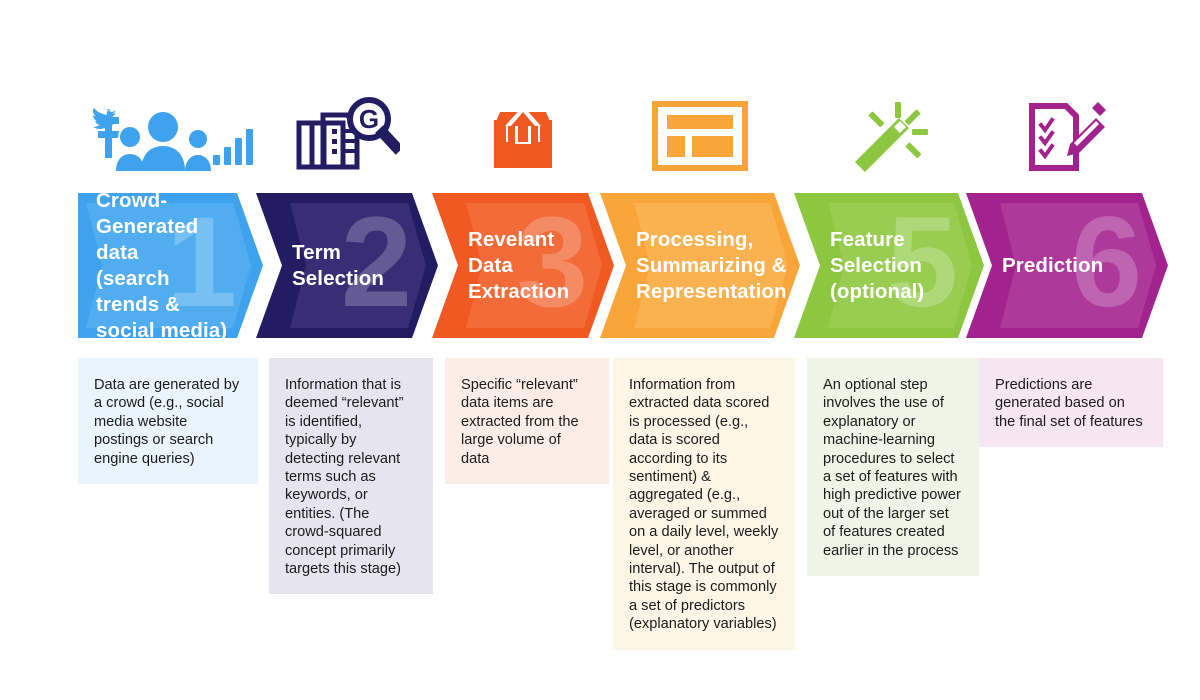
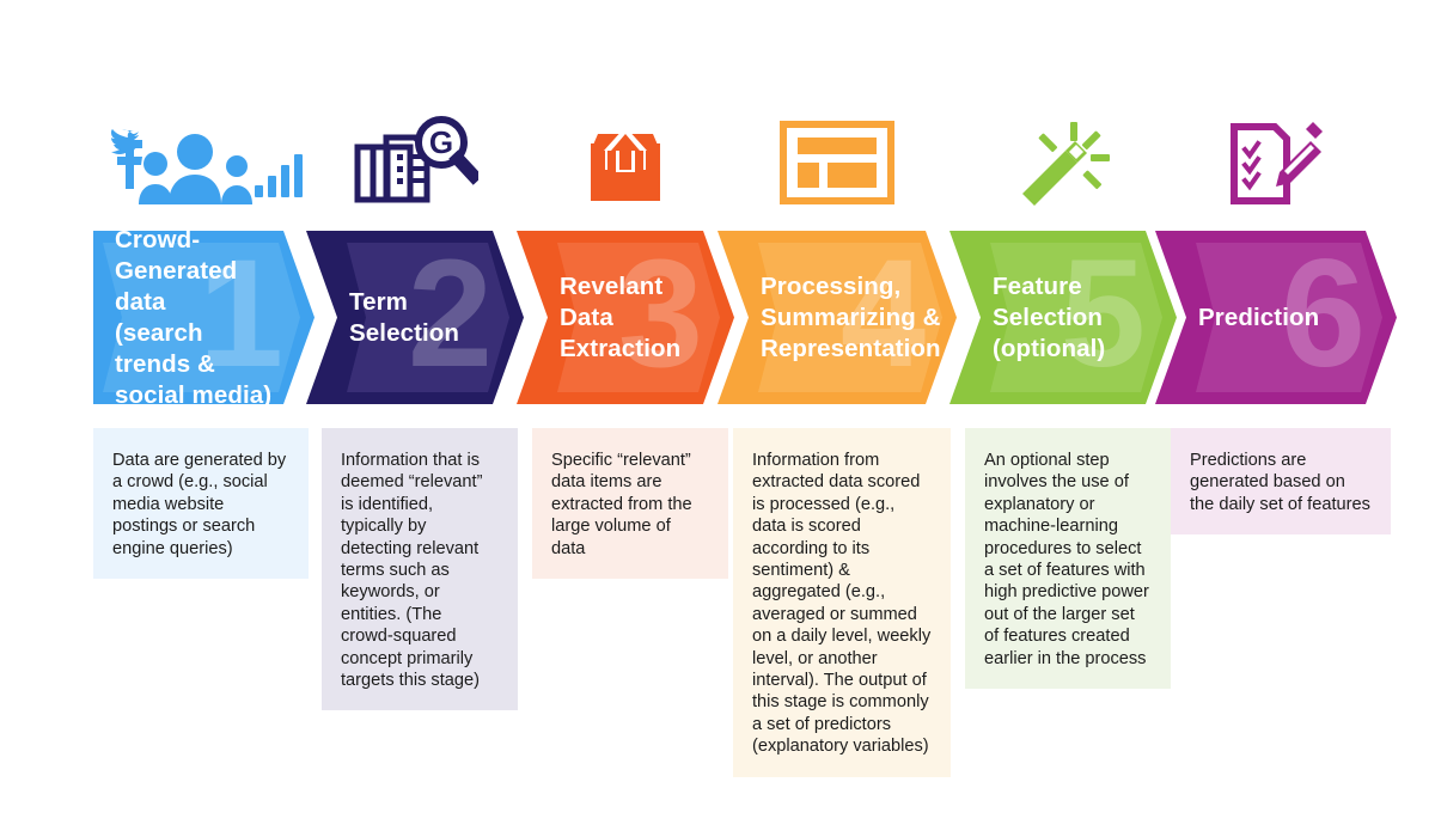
  G
  1
  Crowd-
  Generated data
  (search trends &
  social media)
  2
  Term
  Selection
  3
  Revelant Data
  Extraction
+ 4
  Processing,
  Summarizing &
  Representation
  5
  Feature
  Selection
  (optional)
  6
  Prediction
  Data are generated by a crowd (e.g., social media website postings or search engine queries)
  Information that is deemed “relevant” is identified, typically by detecting relevant terms such as keywords, or entities. (The crowd-squared concept primarily targets this stage)
  Specific “relevant” data items are extracted from the large volume of data
  Information from extracted data scored is processed (e.g., data is scored according to its sentiment) & aggregated (e.g., averaged or summed on a daily level, weekly level, or another interval). The output of this stage is commonly a set of predictors (explanatory variables)
  An optional step involves the use of explanatory or machine-learning procedures to select a set of features with high predictive power out of the larger set of features created earlier in the process
- Predictions are generated based on the final set of features
+ Predictions are generated based on the daily set of features
